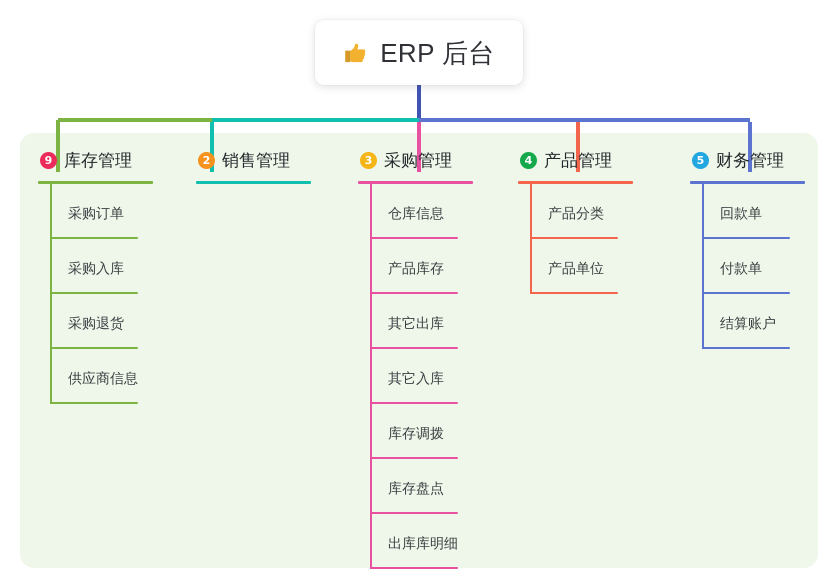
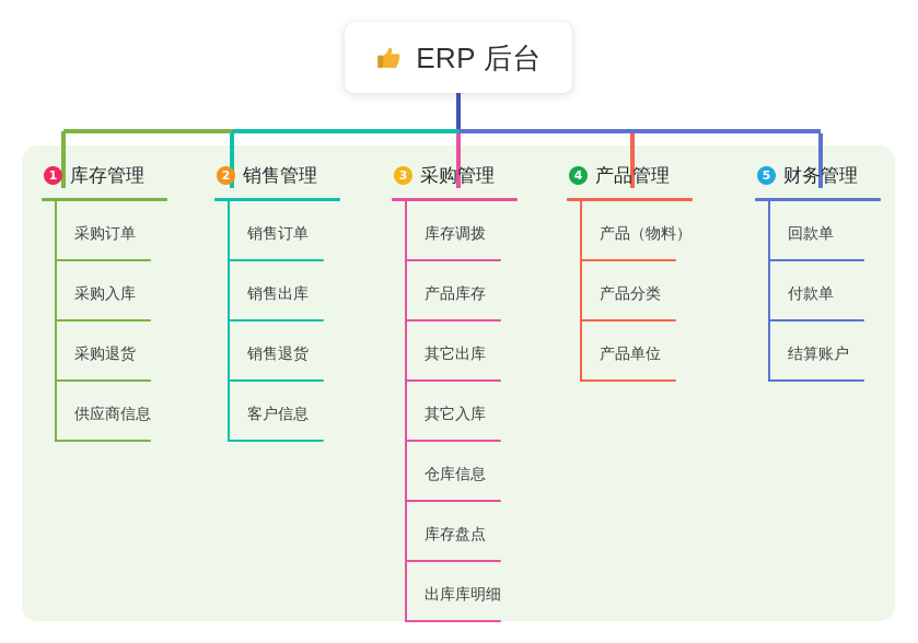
- 9
+ 1
  库存管理
  采购订单
  采购入库
  采购退货
  供应商信息
  2
  销售管理
+ 销售订单
+ 销售出库
+ 销售退货
+ 客户信息
  3
  采购管理
- 仓库信息
+ 库存调拨
  产品库存
  其它出库
  其它入库
- 库存调拨
+ 仓库信息
  库存盘点
  出库库明细
  4
  产品管理
+ 产品（物料）
  产品分类
  产品单位
  5
  财务管理
  回款单
  付款单
  结算账户
  ERP 后台
